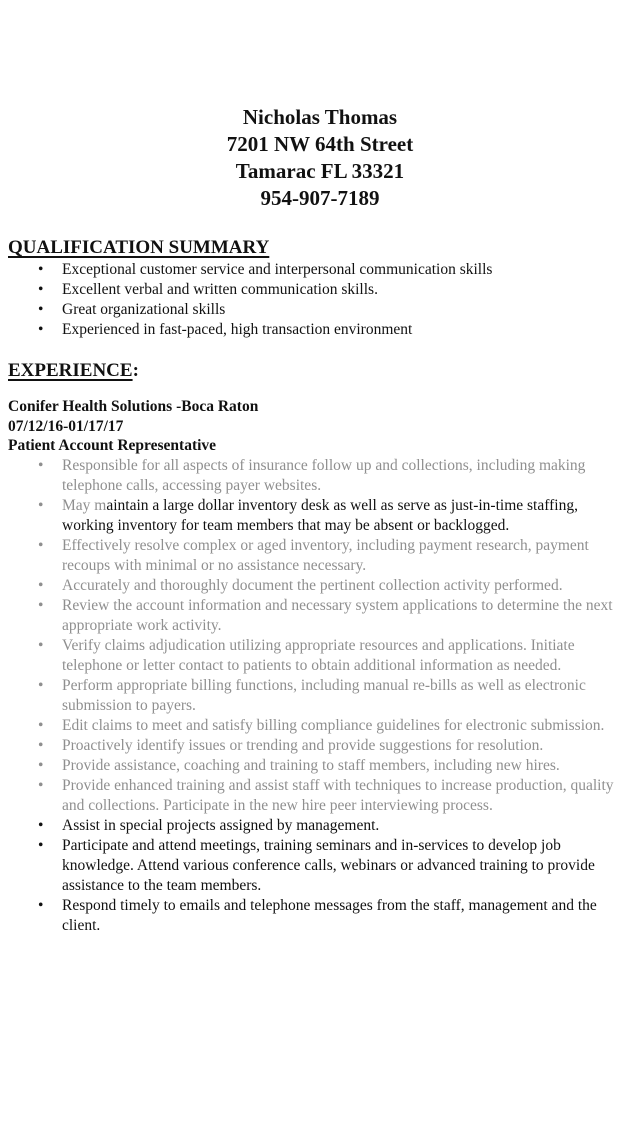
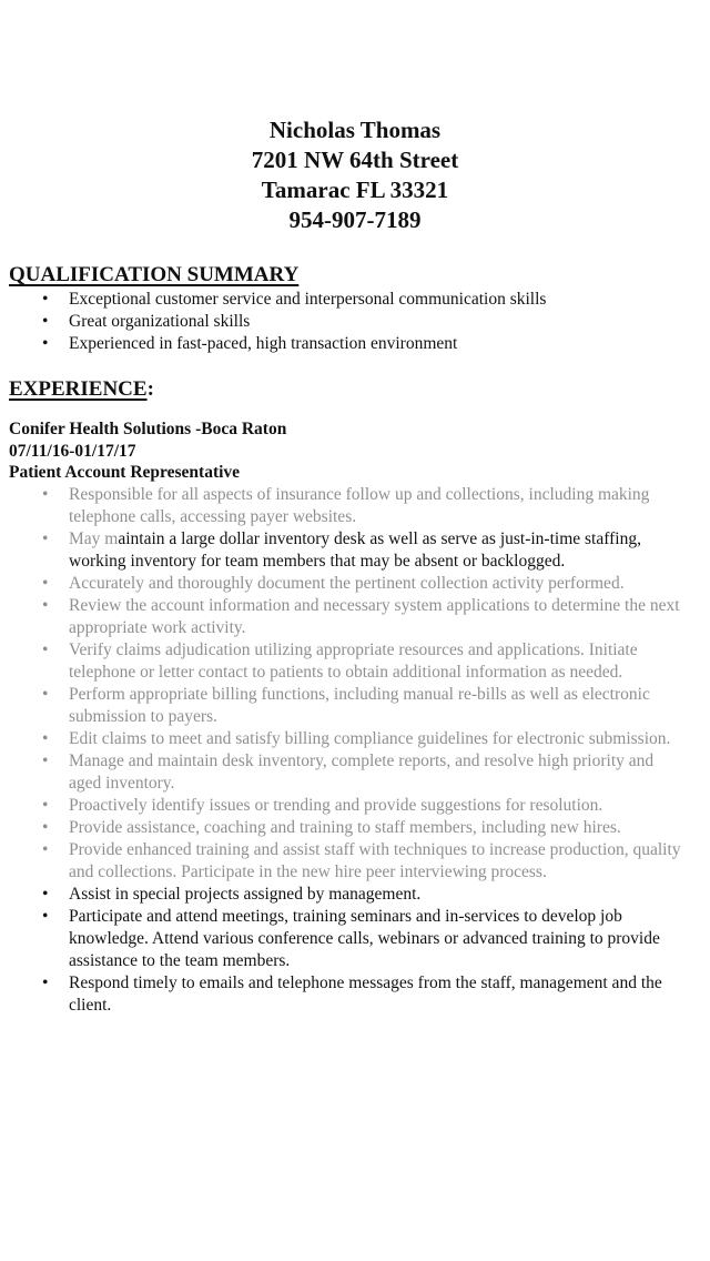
  Nicholas Thomas
  7201 NW 64th Street
  Tamarac FL 33321
  954-907-7189
  QUALIFICATION SUMMARY
  Exceptional customer service and interpersonal communication skills
- Excellent verbal and written communication skills.
  Great organizational skills
  Experienced in fast-paced, high transaction environment
  EXPERIENCE:
  Conifer Health Solutions -Boca Raton
- 07/12/16-01/17/17
+ 07/11/16-01/17/17
  Patient Account Representative
  Responsible for all aspects of insurance follow up and collections, including making telephone calls, accessing payer websites.
  May maintain a large dollar inventory desk as well as serve as just-in-time staffing, working inventory for team members that may be absent or backlogged.
- Effectively resolve complex or aged inventory, including payment research, payment recoups with minimal or no assistance necessary.
  Accurately and thoroughly document the pertinent collection activity performed.
  Review the account information and necessary system applications to determine the next appropriate work activity.
  Verify claims adjudication utilizing appropriate resources and applications. Initiate telephone or letter contact to patients to obtain additional information as needed.
  Perform appropriate billing functions, including manual re-bills as well as electronic submission to payers.
  Edit claims to meet and satisfy billing compliance guidelines for electronic submission.
+ Manage and maintain desk inventory, complete reports, and resolve high priority and aged inventory.
  Proactively identify issues or trending and provide suggestions for resolution.
  Provide assistance, coaching and training to staff members, including new hires.
  Provide enhanced training and assist staff with techniques to increase production, quality and collections. Participate in the new hire peer interviewing process.
  Assist in special projects assigned by management.
  Participate and attend meetings, training seminars and in-services to develop job knowledge. Attend various conference calls, webinars or advanced training to provide assistance to the team members.
  Respond timely to emails and telephone messages from the staff, management and the client.
